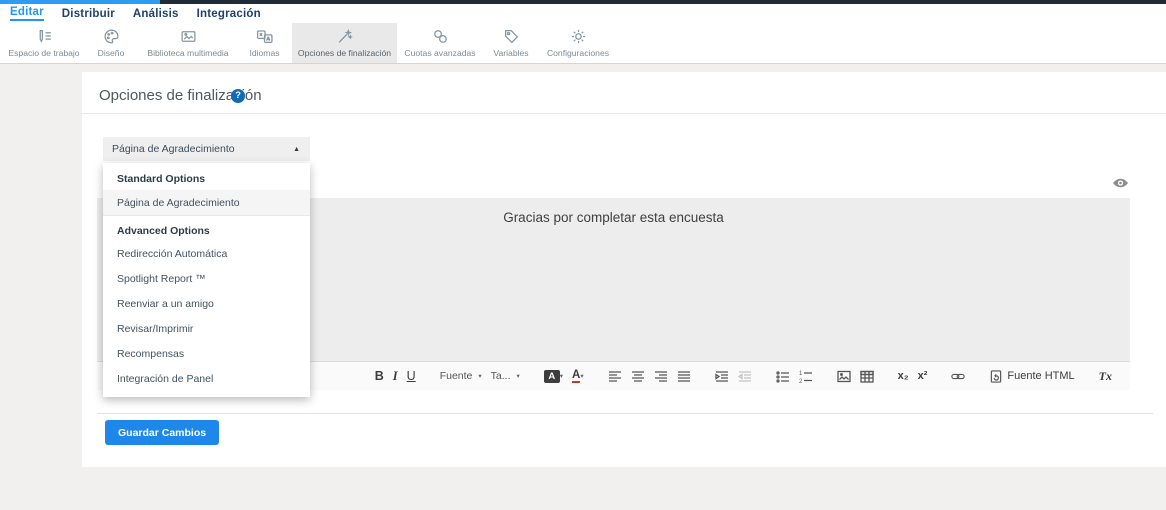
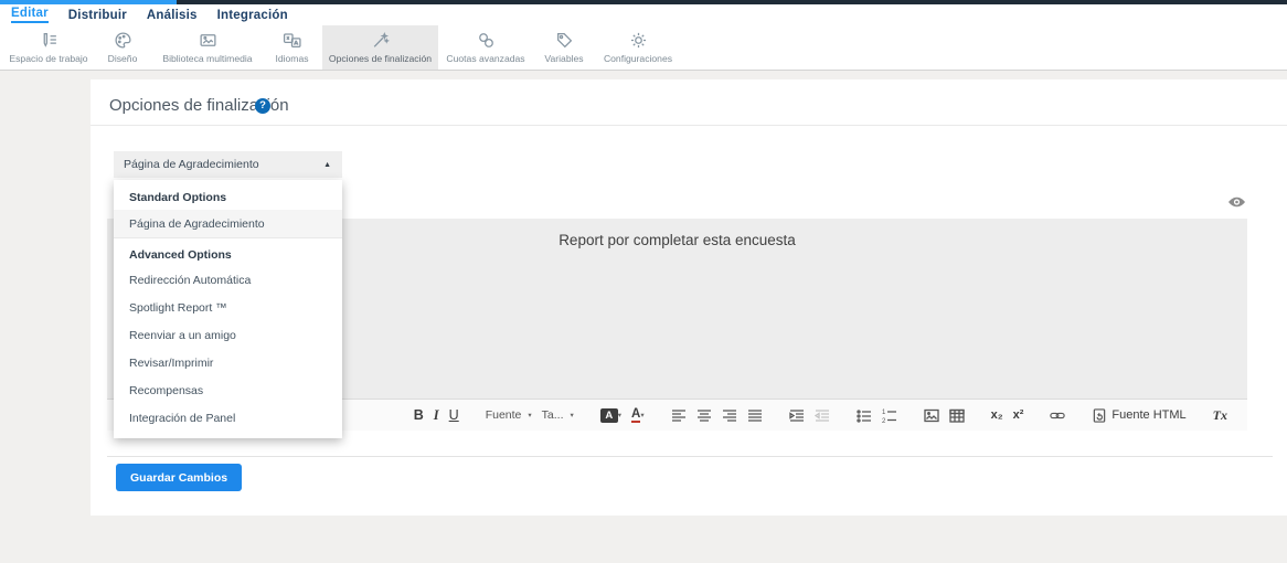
  Editar
  Distribuir
  Análisis
  Integración
  Espacio de trabajo
  Diseño
  Biblioteca multimedia
  Idiomas
  Opciones de finalización
  Cuotas avanzadas
  Variables
  Configuraciones
  Opciones de finalizaón
  ?
- Gracias por completar esta encuesta
+ Report por completar esta encuesta
  B
  I
  U
  Fuente
  Ta...
  A
  A
  x₂
  x²
  Fuente HTML
  Tx
  Guardar Cambios
  Página de Agradecimiento
  Standard Options
  Página de Agradecimiento
  Advanced Options
  Redirección Automática
  Spotlight Report ™
  Reenviar a un amigo
  Revisar/Imprimir
  Recompensas
  Integración de Panel
